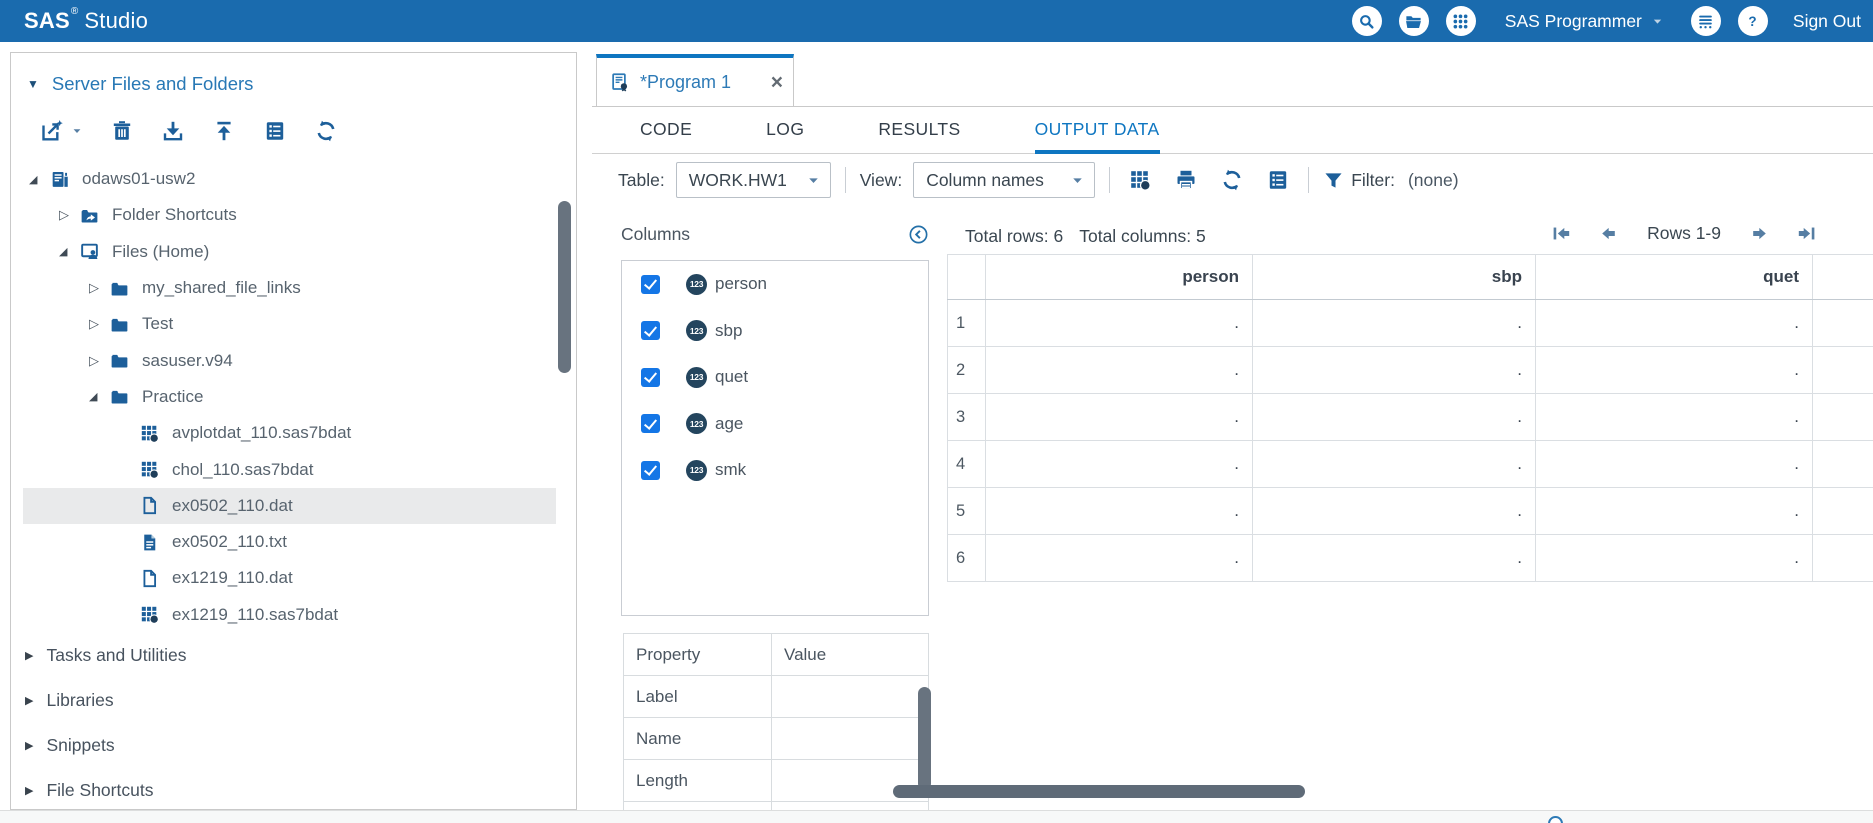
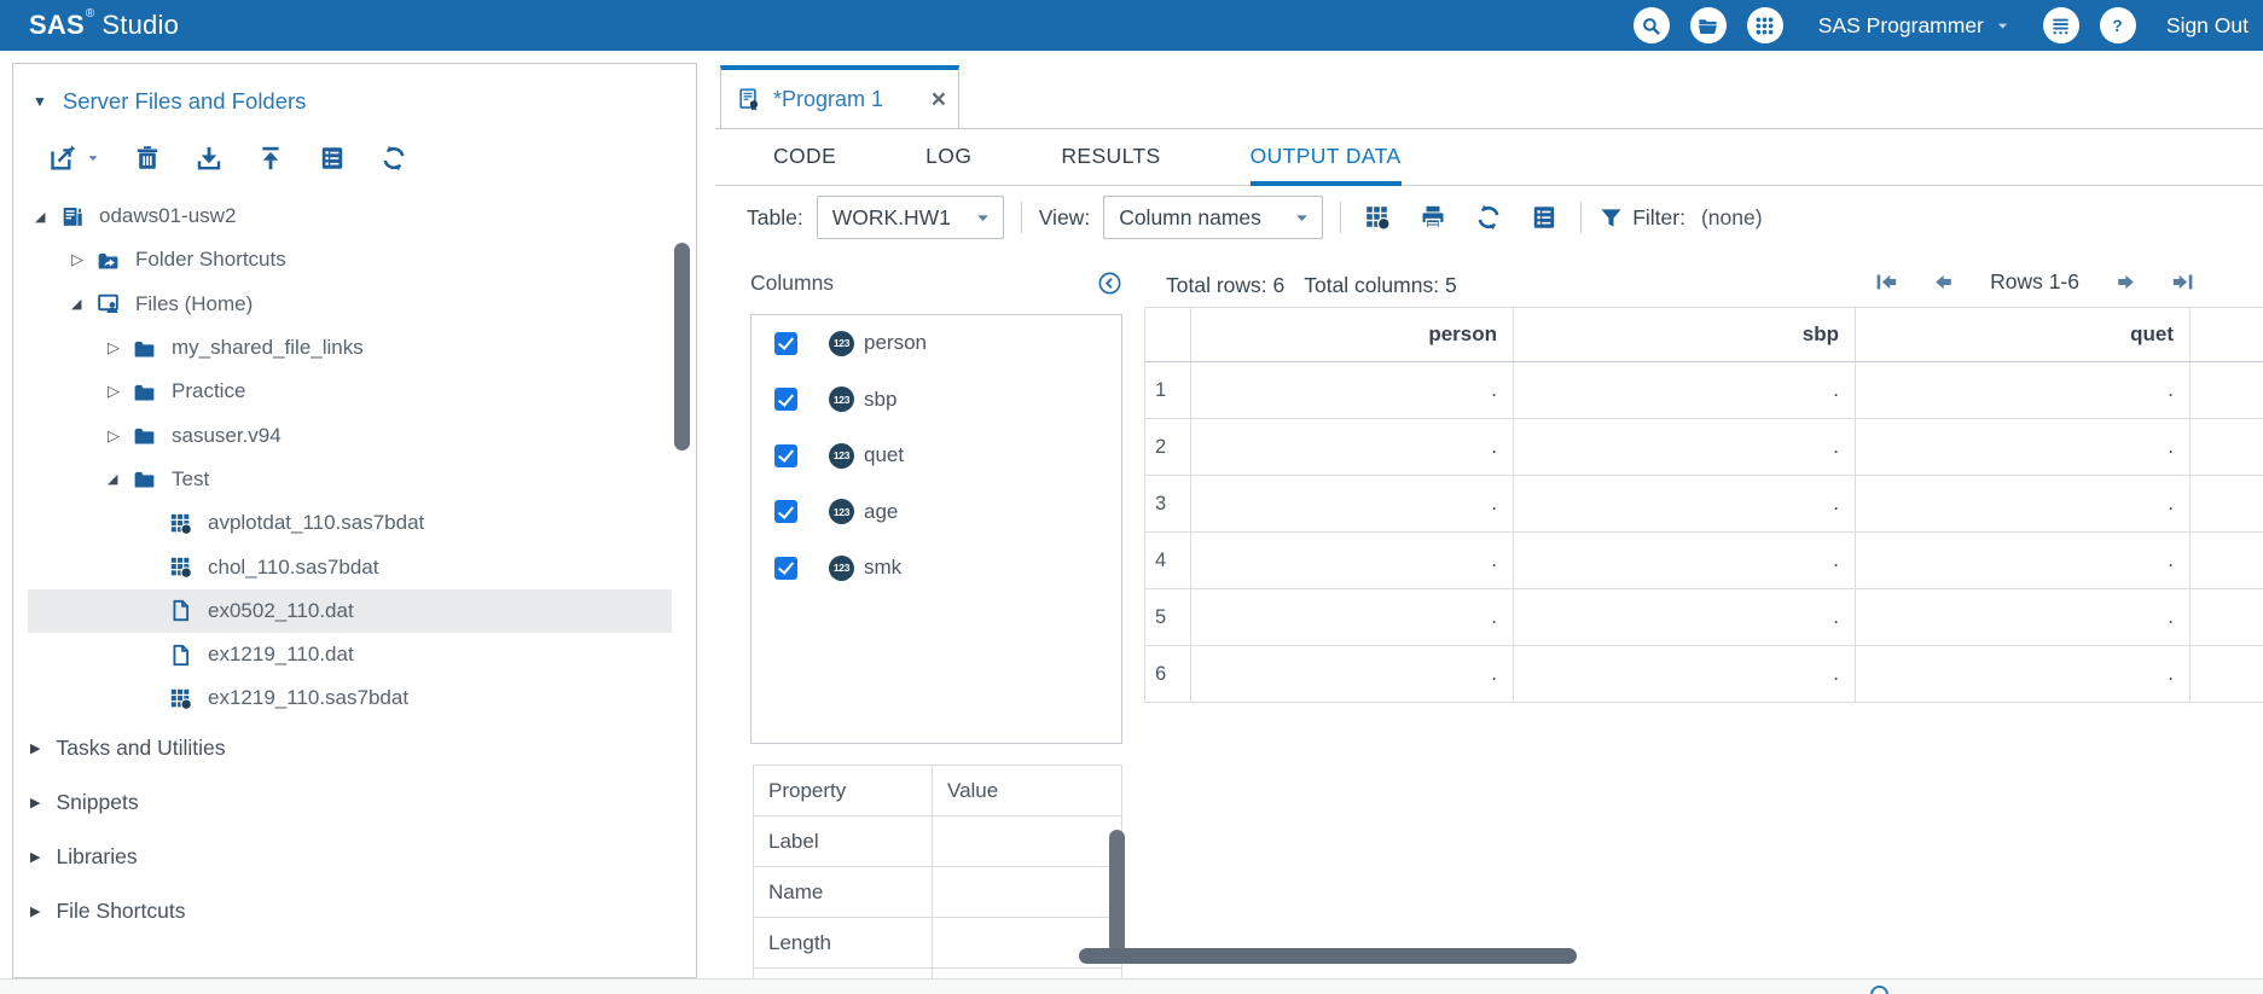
  SAS
  ®
  Studio
  SAS Programmer
  ?
  Sign Out
  ▼
  Server Files and Folders
  ◢
  odaws01-usw2
  ▷
  Folder Shortcuts
  ◢
  Files (Home)
  ▷
  my_shared_file_links
  ▷
- Test
+ Practice
  ▷
  sasuser.v94
  ◢
- Practice
+ Test
  avplotdat_110.sas7bdat
  chol_110.sas7bdat
  ex0502_110.dat
- ex0502_110.txt
  ex1219_110.dat
  ex1219_110.sas7bdat
  ▶
  Tasks and Utilities
  ▶
- Libraries
+ Snippets
  ▶
- Snippets
+ Libraries
  ▶
  File Shortcuts
  *Program 1
  ×
  CODE
  LOG
  RESULTS
  OUTPUT DATA
  Table:
  WORK.HW1
  View:
  Column names
  Filter:
  (none)
  Columns
  123
  person
  123
  sbp
  123
  quet
  123
  age
  123
  smk
  Property	Value
  Label
  Name
  Length
  Total rows: 6
  Total columns: 5
- Rows 1-9
+ Rows 1-6
  	person	sbp	quet
  1	.	.	.
  2	.	.	.
  3	.	.	.
  4	.	.	.
  5	.	.	.
  6	.	.	.
